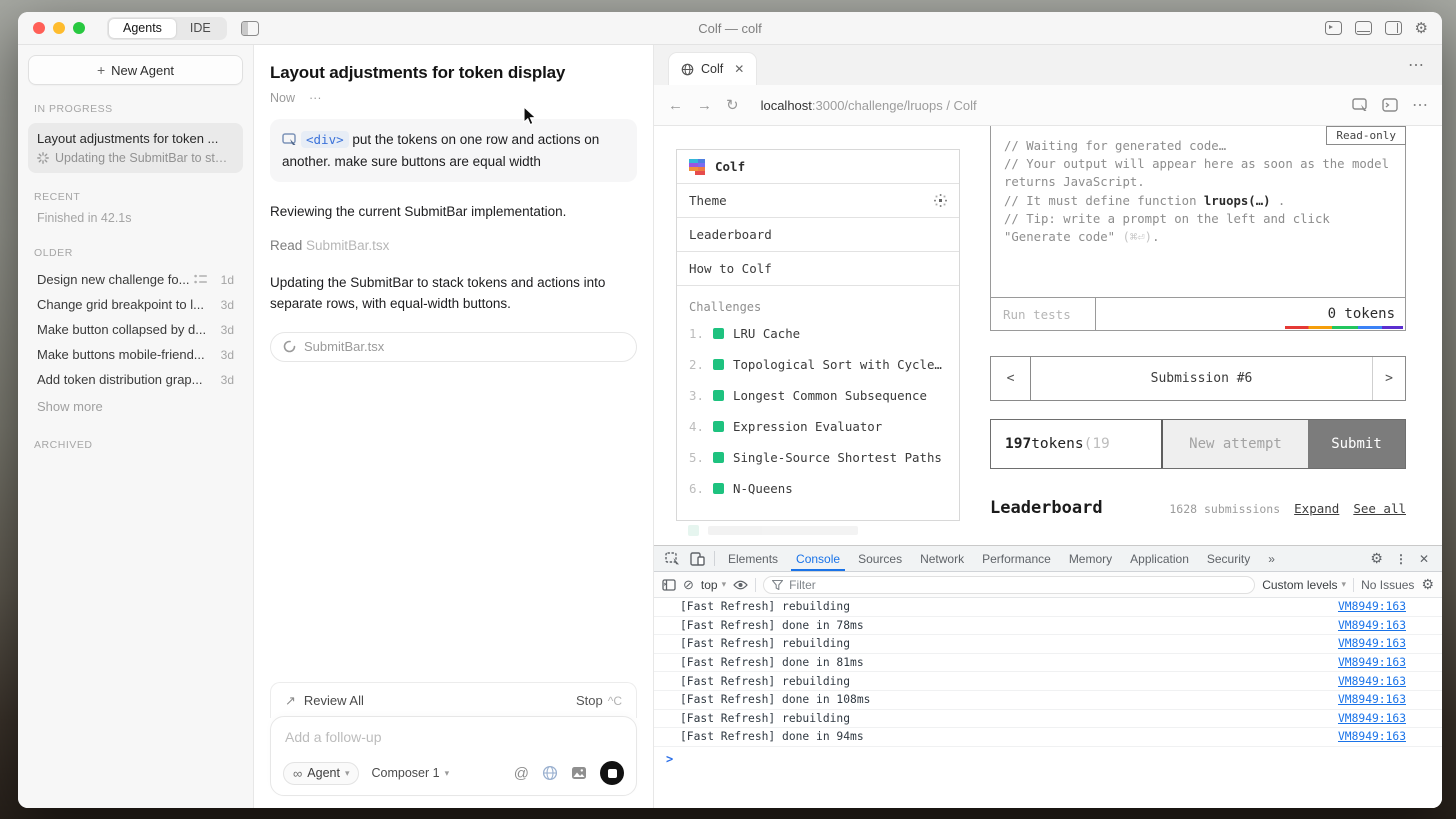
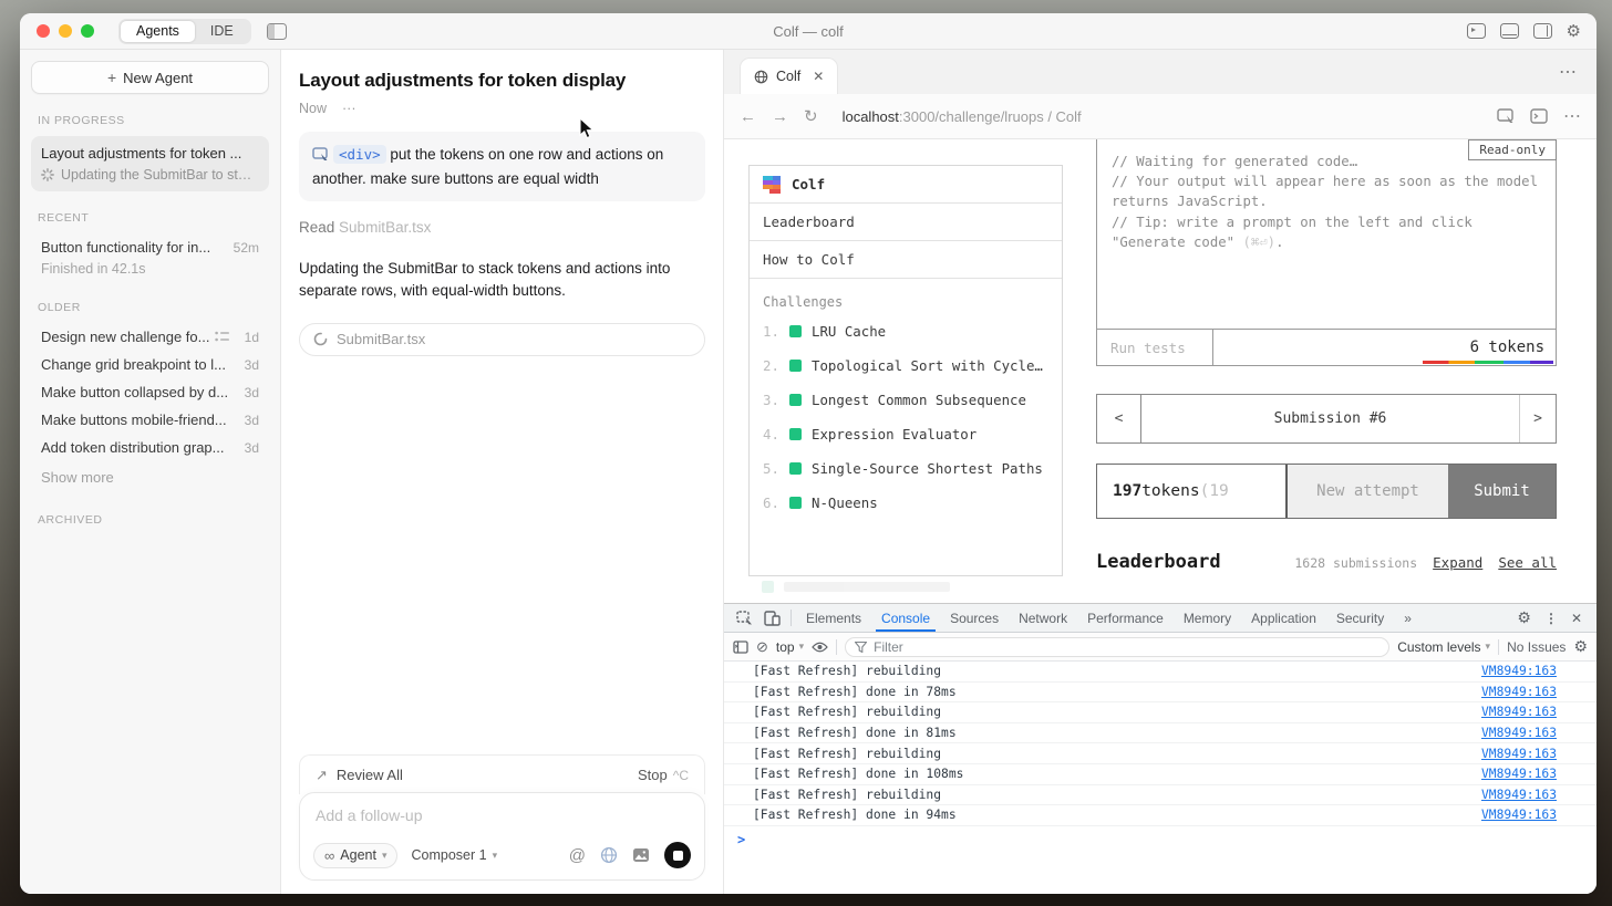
  Agents
  IDE
  Colf — colf
  ⚙
  +
  New Agent
  IN PROGRESS
  Layout adjustments for token ...
  Updating the SubmitBar to st…
  RECENT
+ Button functionality for in...
+ 52m
  Finished in 42.1s
  OLDER
  Design new challenge fo...
  1d
  Change grid breakpoint to l...
  3d
  Make button collapsed by d...
  3d
  Make buttons mobile-friend...
  3d
  Add token distribution grap...
  3d
  Show more
  ARCHIVED
  Layout adjustments for token display
  Now
  ···
  <div> put the tokens on one row and actions on another. make sure buttons are equal width
- Reviewing the current SubmitBar implementation.
  Read SubmitBar.tsx
  Updating the SubmitBar to stack tokens and actions into separate rows, with equal-width buttons.
  SubmitBar.tsx
  ↗
  Review All
  Stop
  ^C
  Add a follow-up
  ∞
  Agent
  ▾
  Composer 1
  ▾
  @
  Colf
  ✕
  ⋯
  ←
  →
  ↻
  localhost:3000/challenge/lruops / Colf
  ⋯
  Colf
- Theme
  Leaderboard
  How to Colf
  Challenges
  1.
  LRU Cache
  2.
  Topological Sort with Cycle…
  3.
  Longest Common Subsequence
  4.
  Expression Evaluator
  5.
  Single-Source Shortest Paths
  6.
  N-Queens
  Read-only
  // Waiting for generated code…
  // Your output will appear here as soon as the model returns JavaScript.
- // It must define function lruops(…) .
  // Tip: write a prompt on the left and click "Generate code" (⌘⏎).
  Run tests
- 0 tokens
+ 6 tokens
  <
  Submission #6
  >
  197
  tokens
  (19
  New attempt
  Submit
  Leaderboard
  1628 submissions
  Expand
  See all
  Elements
  Console
  Sources
  Network
  Performance
  Memory
  Application
  Security
  »
  ⚙
  ⋮
  ✕
  ⊘
  top
  ▾
  Filter
  Custom levels
  ▾
  No Issues
  ⚙
  [Fast Refresh] rebuilding
  VM8949:163
  [Fast Refresh] done in 78ms
  VM8949:163
  [Fast Refresh] rebuilding
  VM8949:163
  [Fast Refresh] done in 81ms
  VM8949:163
  [Fast Refresh] rebuilding
  VM8949:163
  [Fast Refresh] done in 108ms
  VM8949:163
  [Fast Refresh] rebuilding
  VM8949:163
  [Fast Refresh] done in 94ms
  VM8949:163
  >
